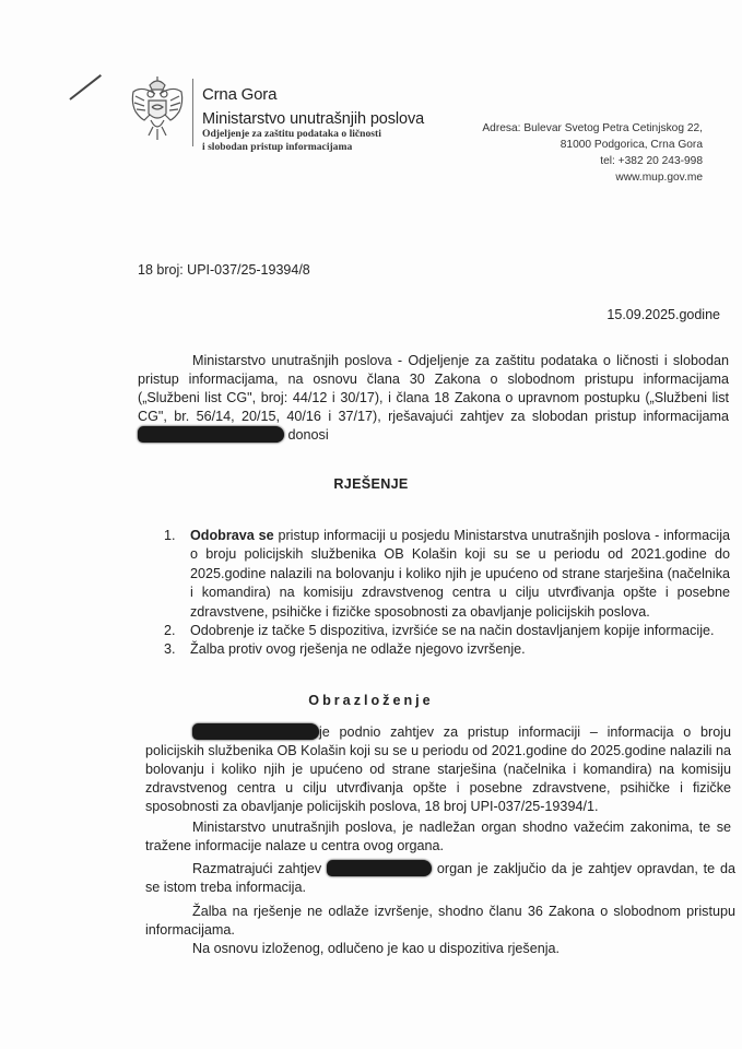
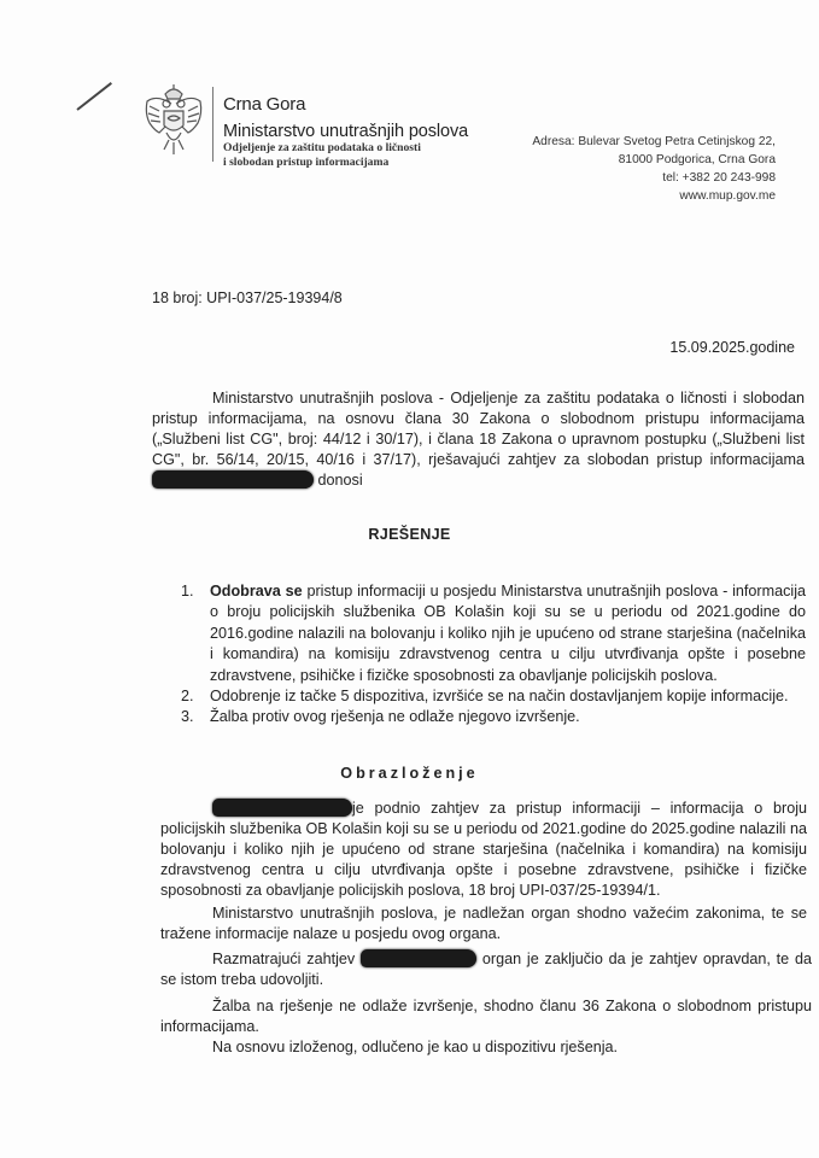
  Crna Gora
  Ministarstvo unutrašnjih poslova
  Odjeljenje za zaštitu podataka o ličnosti
  i slobodan pristup informacijama
  Adresa: Bulevar Svetog Petra Cetinjskog 22,
  81000 Podgorica, Crna Gora
  tel: +382 20 243-998
  www.mup.gov.me
  18 broj: UPI-037/25-19394/8
  15.09.2025.godine
  Ministarstvo unutrašnjih poslova - Odjeljenje za zaštitu podataka o ličnosti i slobodan pristup informacijama, na osnovu člana 30 Zakona o slobodnom pristupu informacijama („Službeni list CG", broj: 44/12 i 30/17), i člana 18 Zakona o upravnom postupku („Službeni list CG", br. 56/14, 20/15, 40/16 i 37/17), rješavajući zahtjev za slobodan pristup informacijama donosi
  RJEŠENJE
  1.
- Odobrava se pristup informaciji u posjedu Ministarstva unutrašnjih poslova - informacija o broju policijskih službenika OB Kolašin koji su se u periodu od 2021.godine do 2025.godine nalazili na bolovanju i koliko njih je upućeno od strane starješina (načelnika i komandira) na komisiju zdravstvenog centra u cilju utvrđivanja opšte i posebne zdravstvene, psihičke i fizičke sposobnosti za obavljanje policijskih poslova.
+ Odobrava se pristup informaciji u posjedu Ministarstva unutrašnjih poslova - informacija o broju policijskih službenika OB Kolašin koji su se u periodu od 2021.godine do 2016.godine nalazili na bolovanju i koliko njih je upućeno od strane starješina (načelnika i komandira) na komisiju zdravstvenog centra u cilju utvrđivanja opšte i posebne zdravstvene, psihičke i fizičke sposobnosti za obavljanje policijskih poslova.
  2.
  Odobrenje iz tačke 5 dispozitiva, izvršiće se na način dostavljanjem kopije informacije.
  3.
  Žalba protiv ovog rješenja ne odlaže njegovo izvršenje.
  Obrazloženje
  je podnio zahtjev za pristup informaciji – informacija o broju policijskih službenika OB Kolašin koji su se u periodu od 2021.godine do 2025.godine nalazili na bolovanju i koliko njih je upućeno od strane starješina (načelnika i komandira) na komisiju zdravstvenog centra u cilju utvrđivanja opšte i posebne zdravstvene, psihičke i fizičke sposobnosti za obavljanje policijskih poslova, 18 broj UPI-037/25-19394/1.
- Ministarstvo unutrašnjih poslova, je nadležan organ shodno važećim zakonima, te se tražene informacije nalaze u centra ovog organa.
+ Ministarstvo unutrašnjih poslova, je nadležan organ shodno važećim zakonima, te se tražene informacije nalaze u posjedu ovog organa.
- Razmatrajući zahtjev organ je zaključio da je zahtjev opravdan, te da se istom treba informacija.
+ Razmatrajući zahtjev organ je zaključio da je zahtjev opravdan, te da se istom treba udovoljiti.
  Žalba na rješenje ne odlaže izvršenje, shodno članu 36 Zakona o slobodnom pristupu informacijama.
- Na osnovu izloženog, odlučeno je kao u dispozitiva rješenja.
+ Na osnovu izloženog, odlučeno je kao u dispozitivu rješenja.
